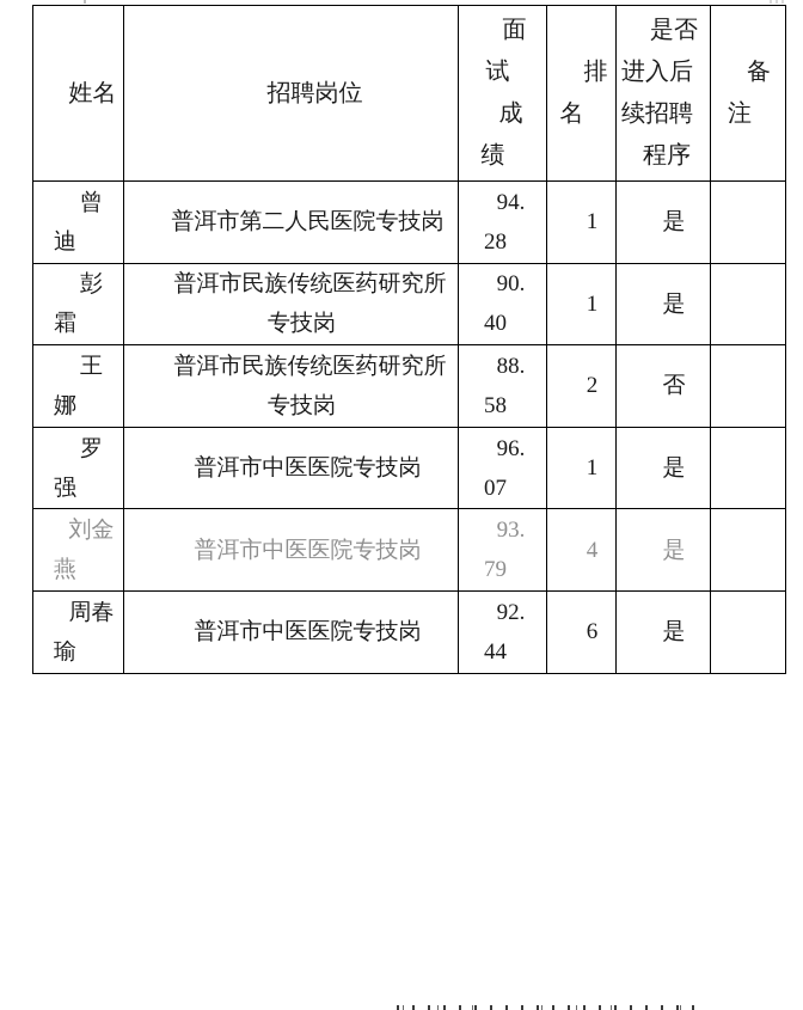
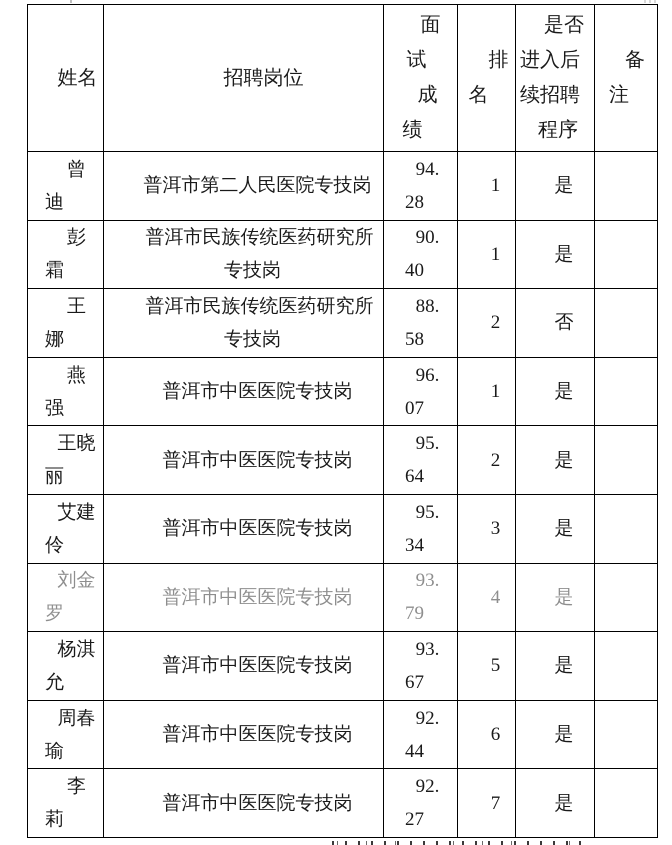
  姓名	招聘岗位	面试成绩	排名	是否进入后续招聘程序	备注
  曾迪	普洱市第二人民医院专技岗	94.28	1	是
  彭霜	普洱市民族传统医药研究所专技岗	90.40	1	是
  王娜	普洱市民族传统医药研究所专技岗	88.58	2	否
- 罗强	普洱市中医医院专技岗	96.07	1	是
+ 燕强	普洱市中医医院专技岗	96.07	1	是
+ 王晓丽	普洱市中医医院专技岗	95.64	2	是
+ 艾建伶	普洱市中医医院专技岗	95.34	3	是
- 刘金燕	普洱市中医医院专技岗	93.79	4	是
+ 刘金罗	普洱市中医医院专技岗	93.79	4	是
+ 杨淇允	普洱市中医医院专技岗	93.67	5	是
  周春瑜	普洱市中医医院专技岗	92.44	6	是
+ 李莉	普洱市中医医院专技岗	92.27	7	是
